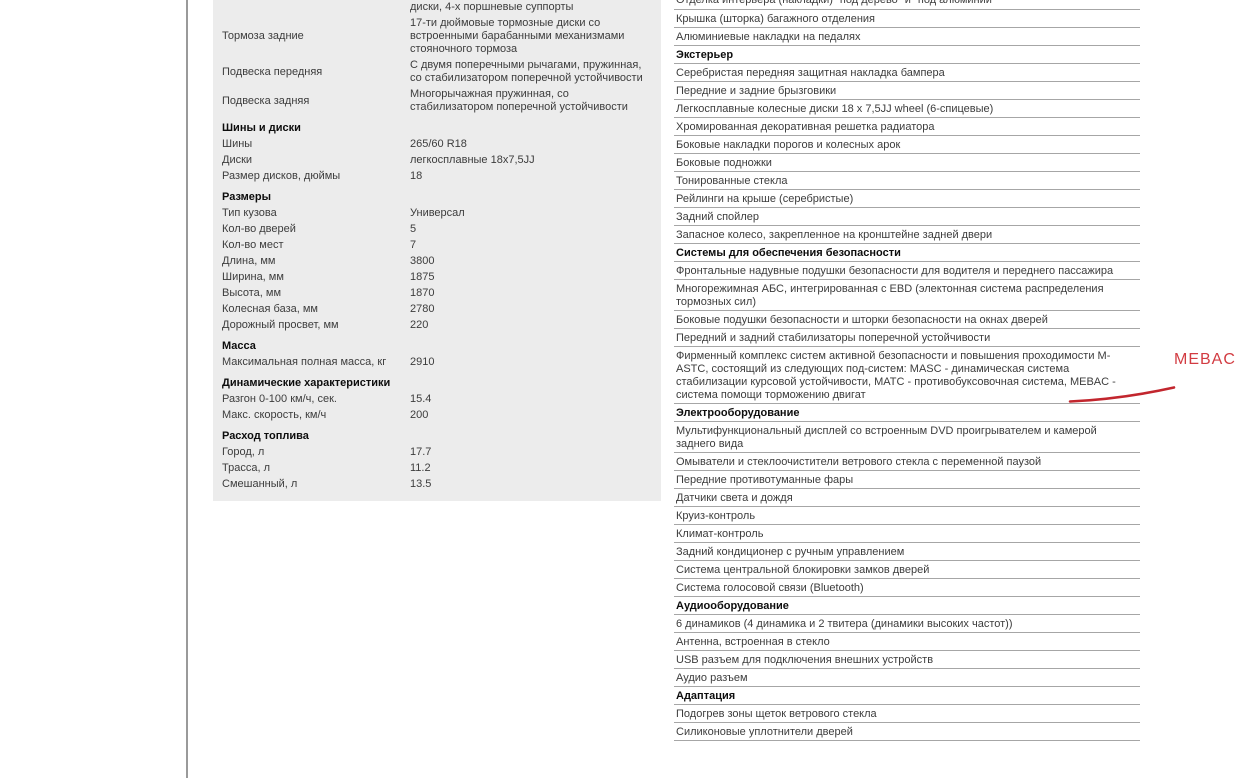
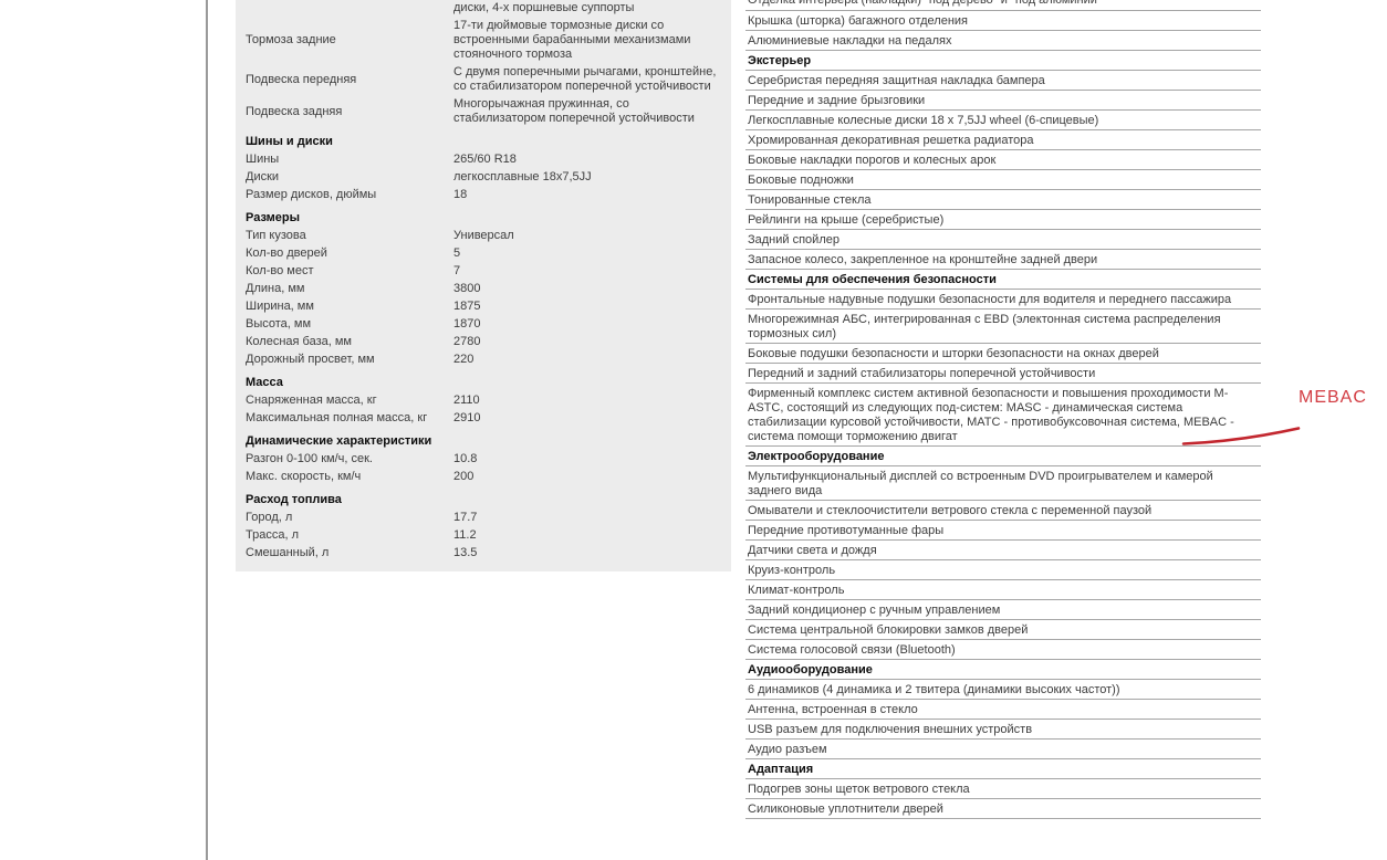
  диски, 4-х поршневые суппорты
  Тормоза задние
  17-ти дюймовые тормозные диски со встроенными барабанными механизмами стояночного тормоза
  Подвеска передняя
- С двумя поперечными рычагами, пружинная, со стабилизатором поперечной устойчивости
+ С двумя поперечными рычагами, кронштейне, со стабилизатором поперечной устойчивости
  Подвеска задняя
  Многорычажная пружинная, со стабилизатором поперечной устойчивости
  Шины и диски
  Шины
  265/60 R18
  Диски
  легкосплавные 18х7,5JJ
  Размер дисков, дюймы
  18
  Размеры
  Тип кузова
  Универсал
  Кол-во дверей
  5
  Кол-во мест
  7
  Длина, мм
  3800
  Ширина, мм
  1875
  Высота, мм
  1870
  Колесная база, мм
  2780
  Дорожный просвет, мм
  220
  Масса
+ Снаряженная масса, кг
+ 2110
  Максимальная полная масса, кг
  2910
  Динамические характеристики
  Разгон 0-100 км/ч, сек.
- 15.4
+ 10.8
  Макс. скорость, км/ч
  200
  Расход топлива
  Город, л
  17.7
  Трасса, л
  11.2
  Смешанный, л
  13.5
  Отделка интерьера (накладки) "под дерево" и "под алюминий"
  Крышка (шторка) багажного отделения
  Алюминиевые накладки на педалях
  Экстерьер
  Серебристая передняя защитная накладка бампера
  Передние и задние брызговики
  Легкосплавные колесные диски 18 х 7,5JJ wheel (6-спицевые)
  Хромированная декоративная решетка радиатора
  Боковые накладки порогов и колесных арок
  Боковые подножки
  Тонированные стекла
  Рейлинги на крыше (серебристые)
  Задний спойлер
  Запасное колесо, закрепленное на кронштейне задней двери
  Системы для обеспечения безопасности
  Фронтальные надувные подушки безопасности для водителя и переднего пассажира
  Многорежимная АБС, интегрированная с EBD (электонная система распределения тормозных сил)
  Боковые подушки безопасности и шторки безопасности на окнах дверей
  Передний и задний стабилизаторы поперечной устойчивости
  Фирменный комплекс систем активной безопасности и повышения проходимости M-ASTC, состоящий из следующих под-систем: MASC - динамическая система стабилизации курсовой устойчивости, MATC - противобуксовочная система, MEBAC - система помощи торможению двигат
  Электрооборудование
  Мультифункциональный дисплей со встроенным DVD проигрывателем и камерой заднего вида
  Омыватели и стеклоочистители ветрового стекла с переменной паузой
  Передние противотуманные фары
  Датчики света и дождя
  Круиз-контроль
  Климат-контроль
  Задний кондиционер с ручным управлением
  Система центральной блокировки замков дверей
  Система голосовой связи (Bluetooth)
  Аудиооборудование
  6 динамиков (4 динамика и 2 твитера (динамики высоких частот))
  Антенна, встроенная в стекло
  USB разъем для подключения внешних устройств
  Аудио разъем
  Адаптация
  Подогрев зоны щеток ветрового стекла
  Силиконовые уплотнители дверей
  MEBAC
